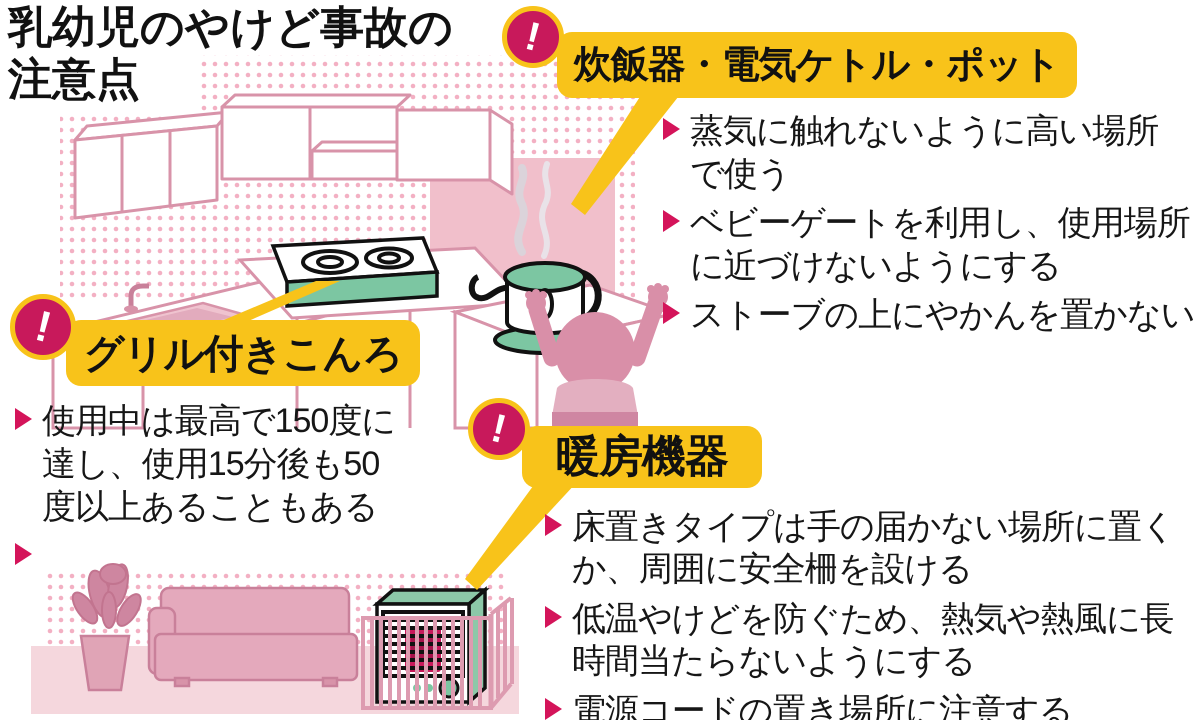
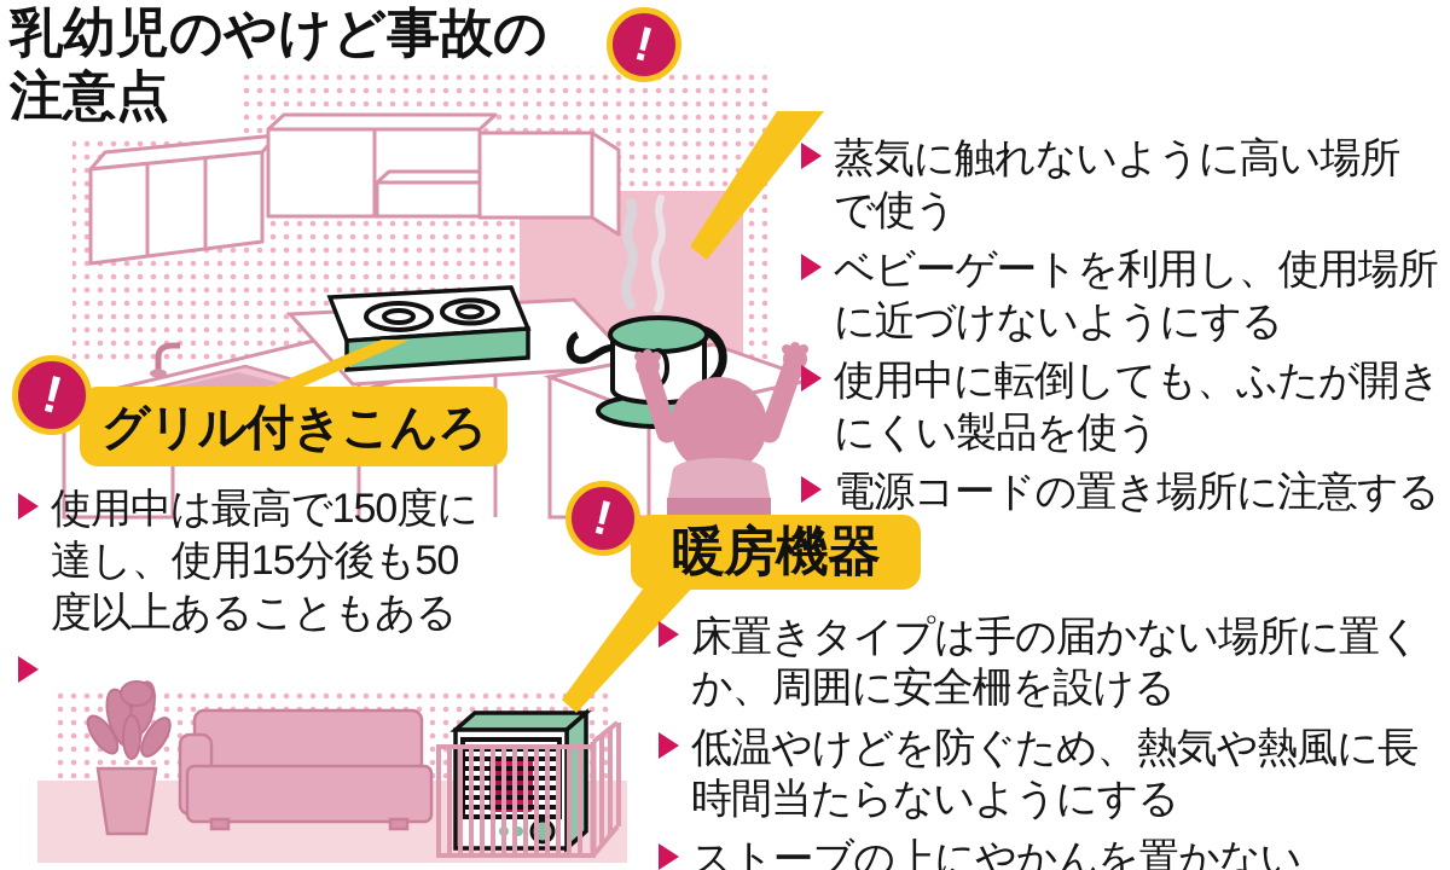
  乳幼児のやけど事故の
  注意点
- 炊飯器・電気ケトル・ポット
  グリル付きこんろ
  暖房機器
  蒸気に触れないように高い場所
  で使う
  ベビーゲートを利用し、使用場所
  に近づけないようにする
+ 使用中に転倒しても、ふたが開き
+ にくい製品を使う
- ストーブの上にやかんを置かない
+ 電源コードの置き場所に注意する
  使用中は最高で150度に
  達し、使用15分後も50
  度以上あることもある
  床置きタイプは手の届かない場所に置く
  か、周囲に安全柵を設ける
  低温やけどを防ぐため、熱気や熱風に長
  時間当たらないようにする
- 電源コードの置き場所に注意する
+ ストーブの上にやかんを置かない
